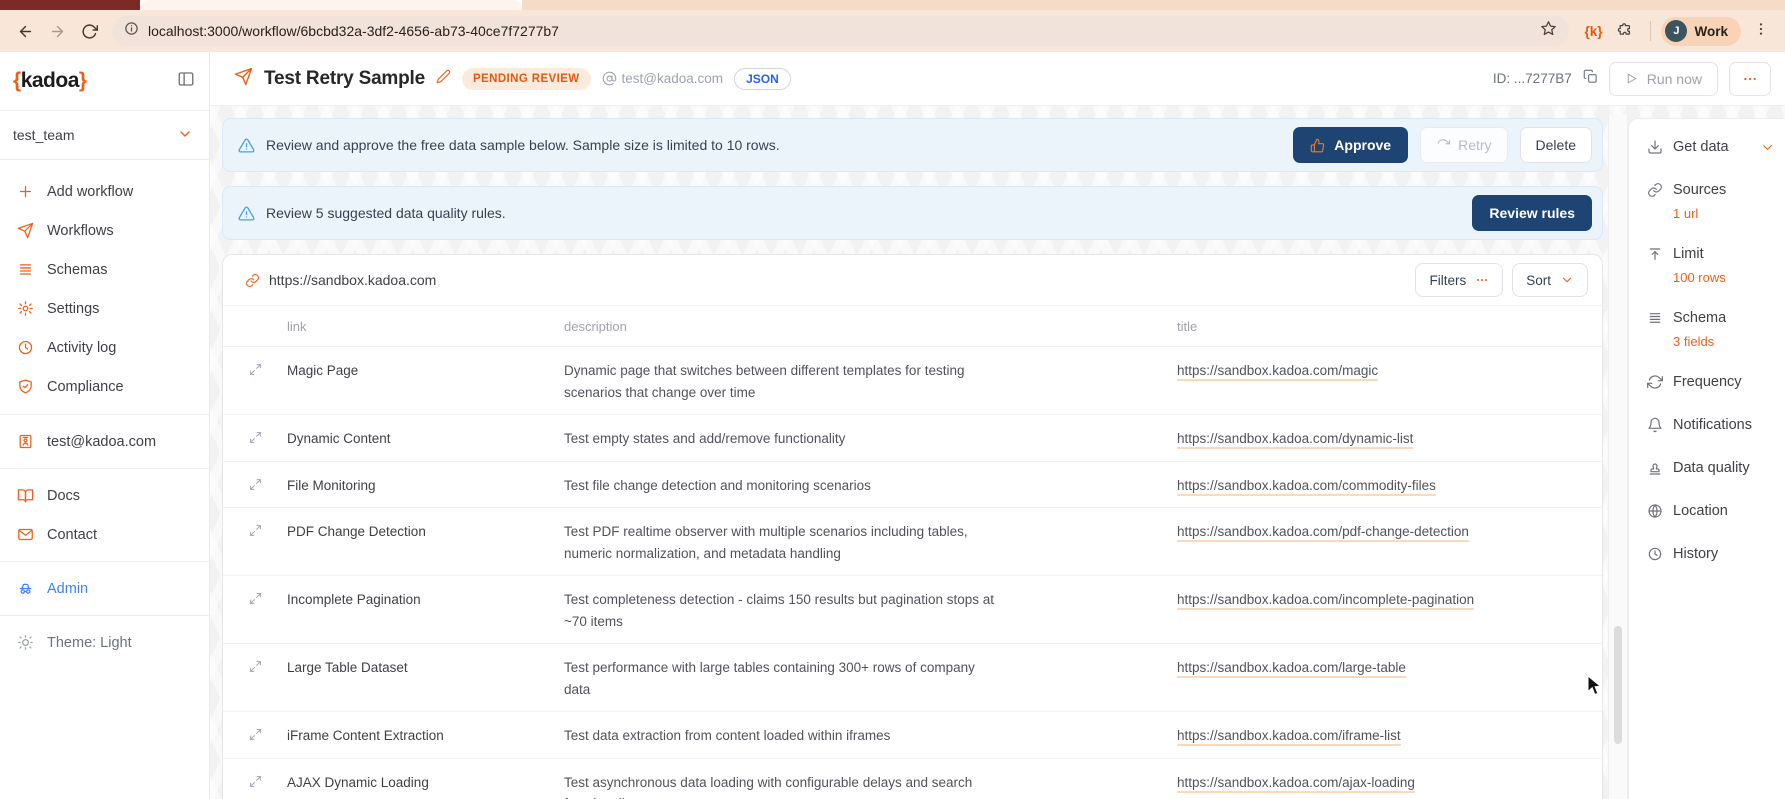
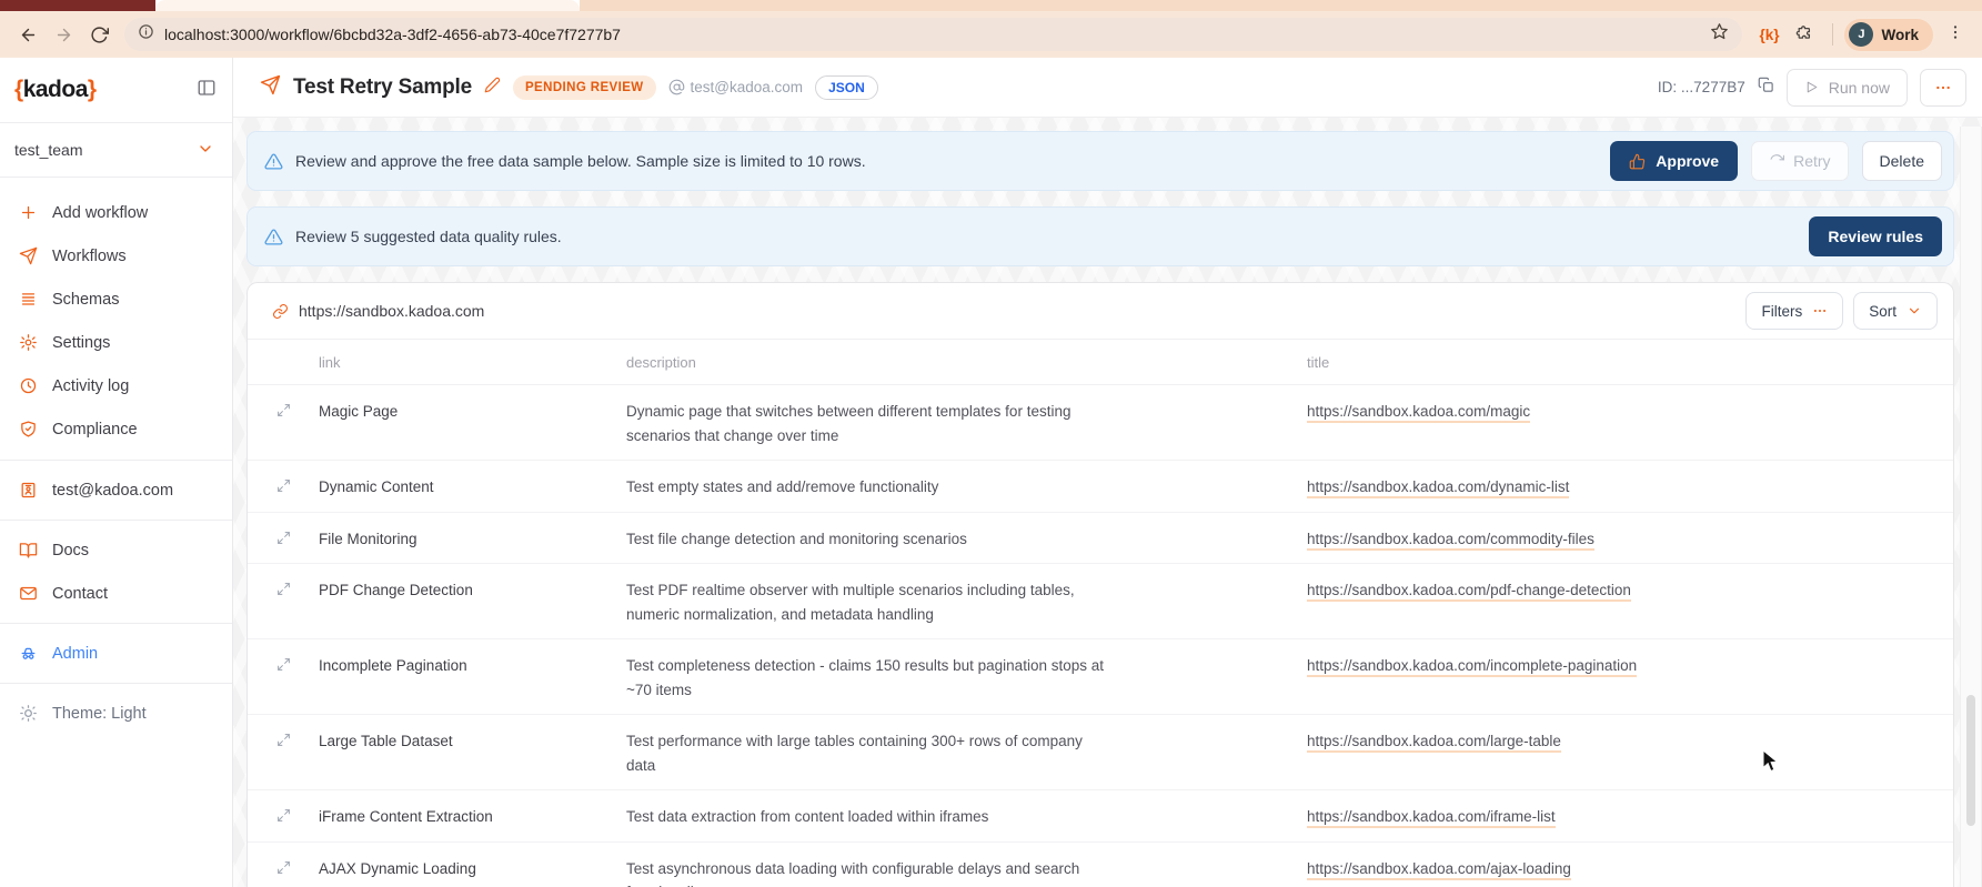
  localhost:3000/workflow/6bcbd32a-3df2-4656-ab73-40ce7f7277b7
  {k}
  J
  Work
  {kadoa}
  test_team
  Add workflow
  Workflows
  Schemas
  Settings
  Activity log
  Compliance
  test@kadoa.com
  Docs
  Contact
  Admin
  Theme: Light
  Test Retry Sample
  PENDING REVIEW
  test@kadoa.com
  JSON
  ID: ...7277B7
  Run now
  Review and approve the free data sample below. Sample size is limited to 10 rows.
  Approve
  Retry
  Delete
  Review 5 suggested data quality rules.
  Review rules
  https://sandbox.kadoa.com
  Filters
  Sort
  link
  description
  title
  Magic Page
  Dynamic page that switches between different templates for testing scenarios that change over time
  https://sandbox.kadoa.com/magic
  Dynamic Content
  Test empty states and add/remove functionality
  https://sandbox.kadoa.com/dynamic-list
  File Monitoring
  Test file change detection and monitoring scenarios
  https://sandbox.kadoa.com/commodity-files
  PDF Change Detection
  Test PDF realtime observer with multiple scenarios including tables, numeric normalization, and metadata handling
  https://sandbox.kadoa.com/pdf-change-detection
  Incomplete Pagination
  Test completeness detection - claims 150 results but pagination stops at ~70 items
  https://sandbox.kadoa.com/incomplete-pagination
  Large Table Dataset
  Test performance with large tables containing 300+ rows of company data
  https://sandbox.kadoa.com/large-table
  iFrame Content Extraction
  Test data extraction from content loaded within iframes
  https://sandbox.kadoa.com/iframe-list
  AJAX Dynamic Loading
  Test asynchronous data loading with configurable delays and search
  https://sandbox.kadoa.com/ajax-loading
- Get data
- Sources
- 1 url
- Limit
- 100 rows
- Schema
- 3 fields
- Frequency
- Notifications
- Data quality
- Location
- History
